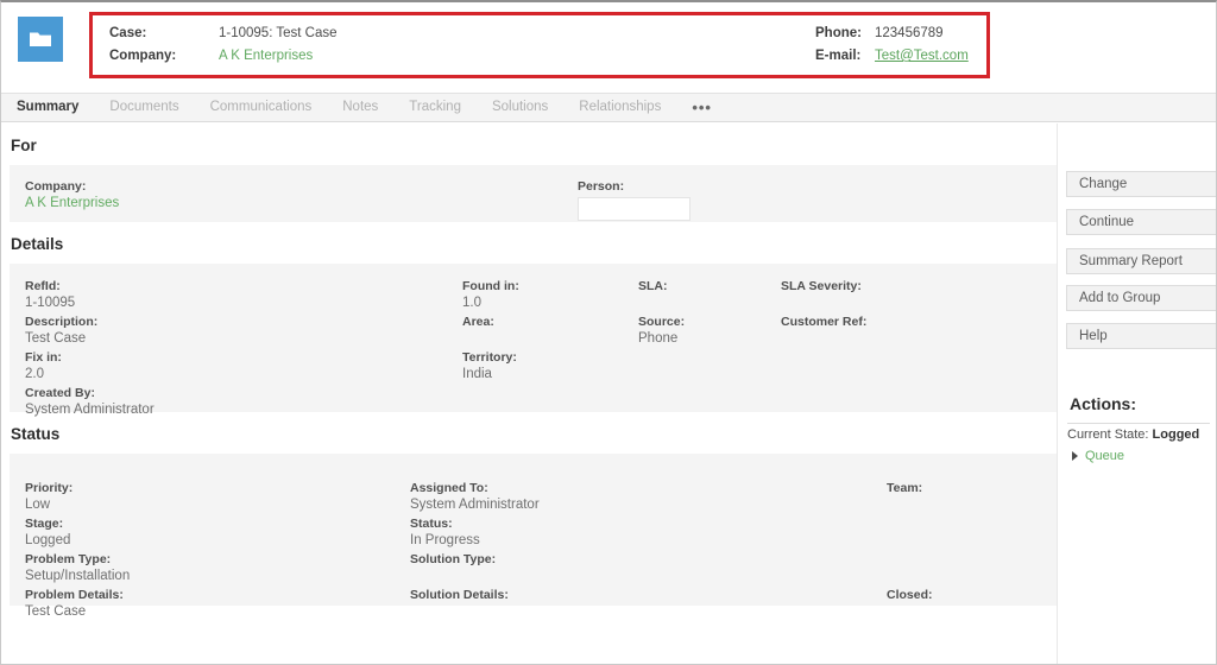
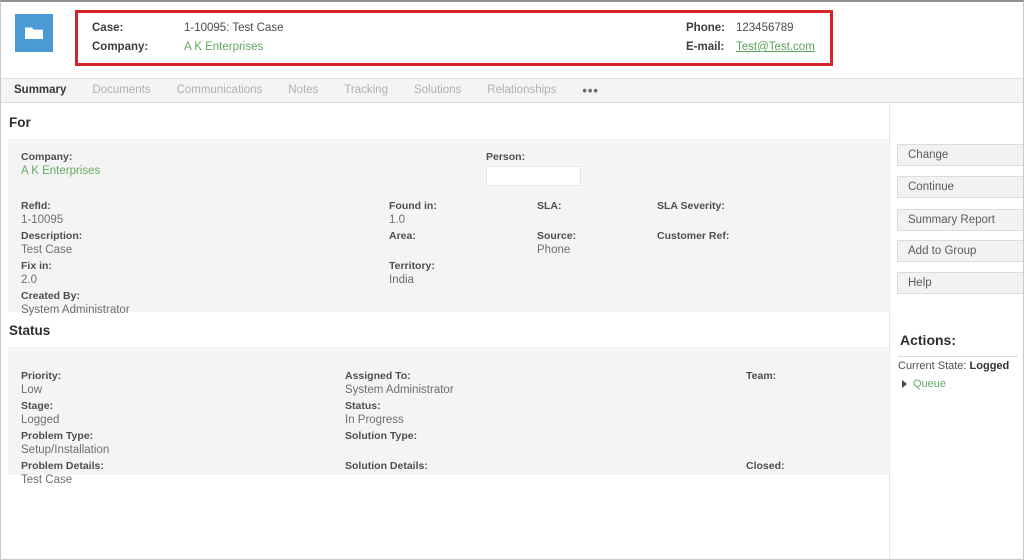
  Case:
  1-10095: Test Case
  Company:
  A K Enterprises
  Phone:
  123456789
  E-mail:
  Test@Test.com
  Summary
  Documents
  Communications
  Notes
  Tracking
  Solutions
  Relationships
  •••
  For
  Company:
  A K Enterprises
  Person:
- Details
  RefId:
  1-10095
  Description:
  Test Case
  Fix in:
  2.0
  Created By:
  System Administrator
  Found in:
  1.0
  Area:
  Territory:
  India
  SLA:
  Source:
  Phone
  SLA Severity:
  Customer Ref:
  Status
  Priority:
  Low
  Stage:
  Logged
  Problem Type:
  Setup/Installation
  Problem Details:
  Test Case
  Assigned To:
  System Administrator
  Status:
  In Progress
  Solution Type:
  Solution Details:
  Team:
  Closed:
  Change
  Continue
  Summary Report
  Add to Group
  Help
  Actions:
  Current State: Logged
  Queue
